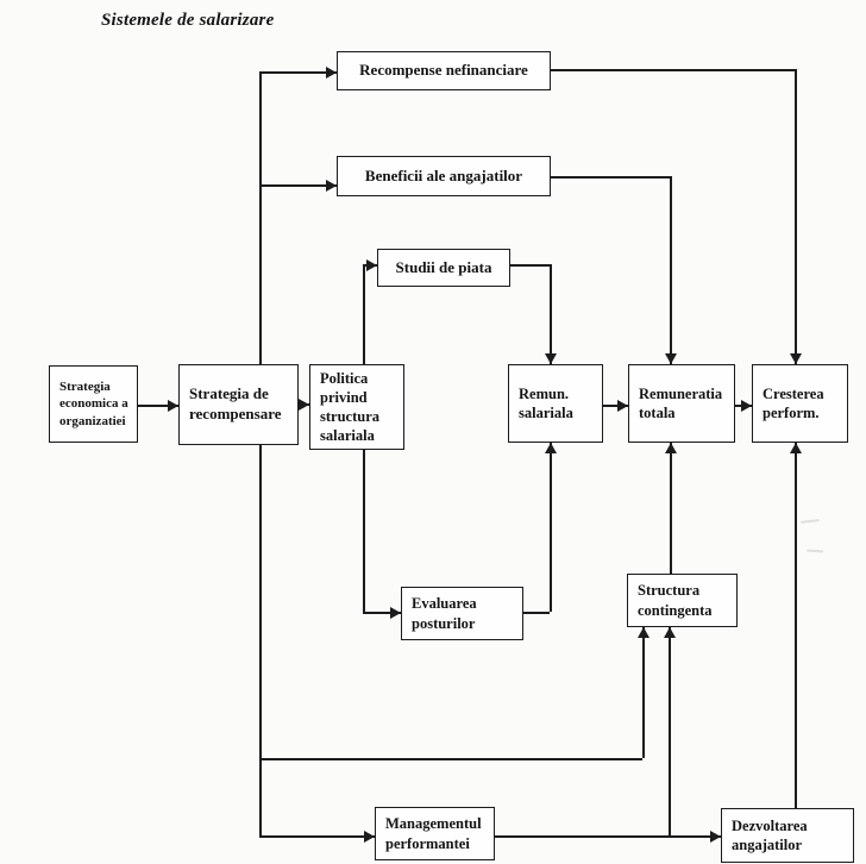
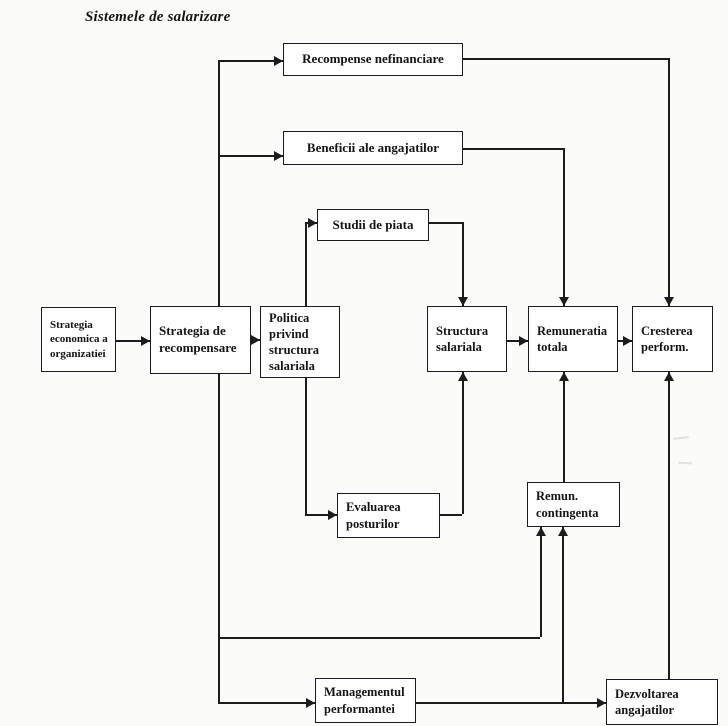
  Sistemele de salarizare
  Recompense nefinanciare
  Beneficii ale angajatilor
  Studii de piata
  Strategia
  economica a
  organizatiei
  Strategia de
  recompensare
  Politica
  privind
  structura
  salariala
- Remun.
+ Structura
  salariala
  Remuneratia
  totala
  Cresterea
  perform.
  Evaluarea
  posturilor
- Structura
+ Remun.
  contingenta
  Managementul
  performantei
  Dezvoltarea
  angajatilor
